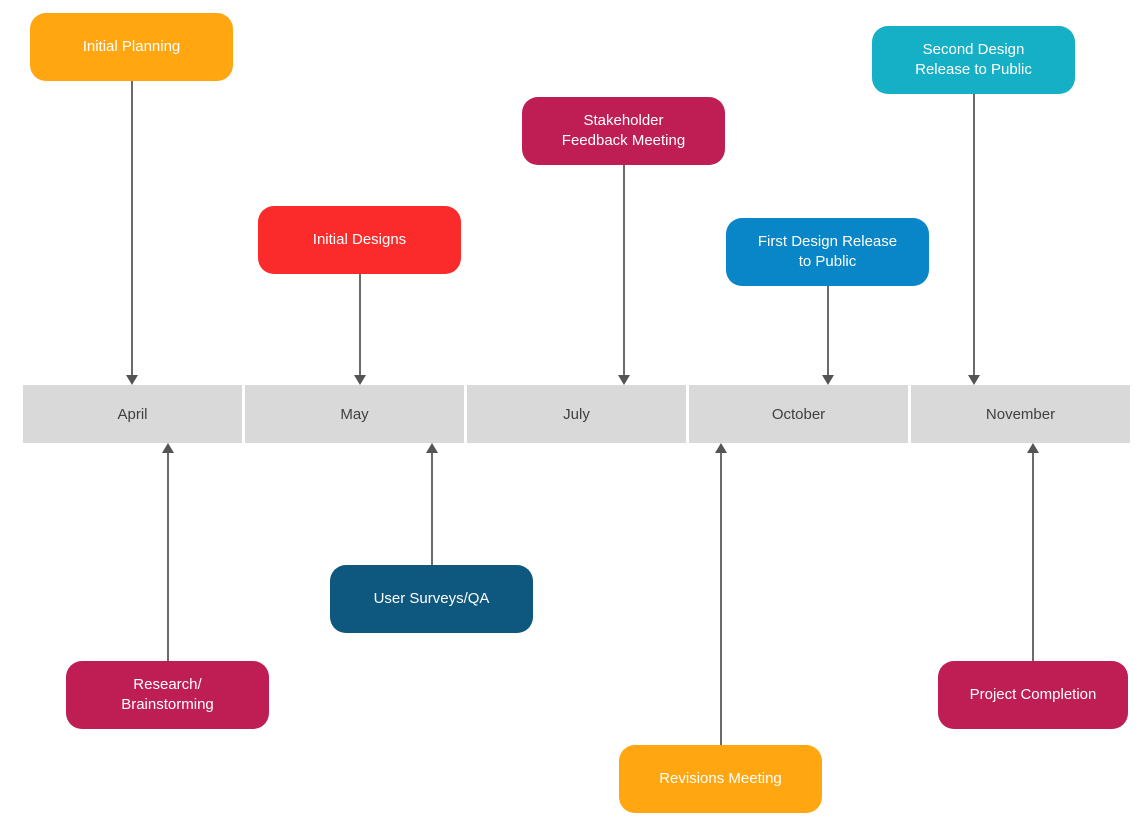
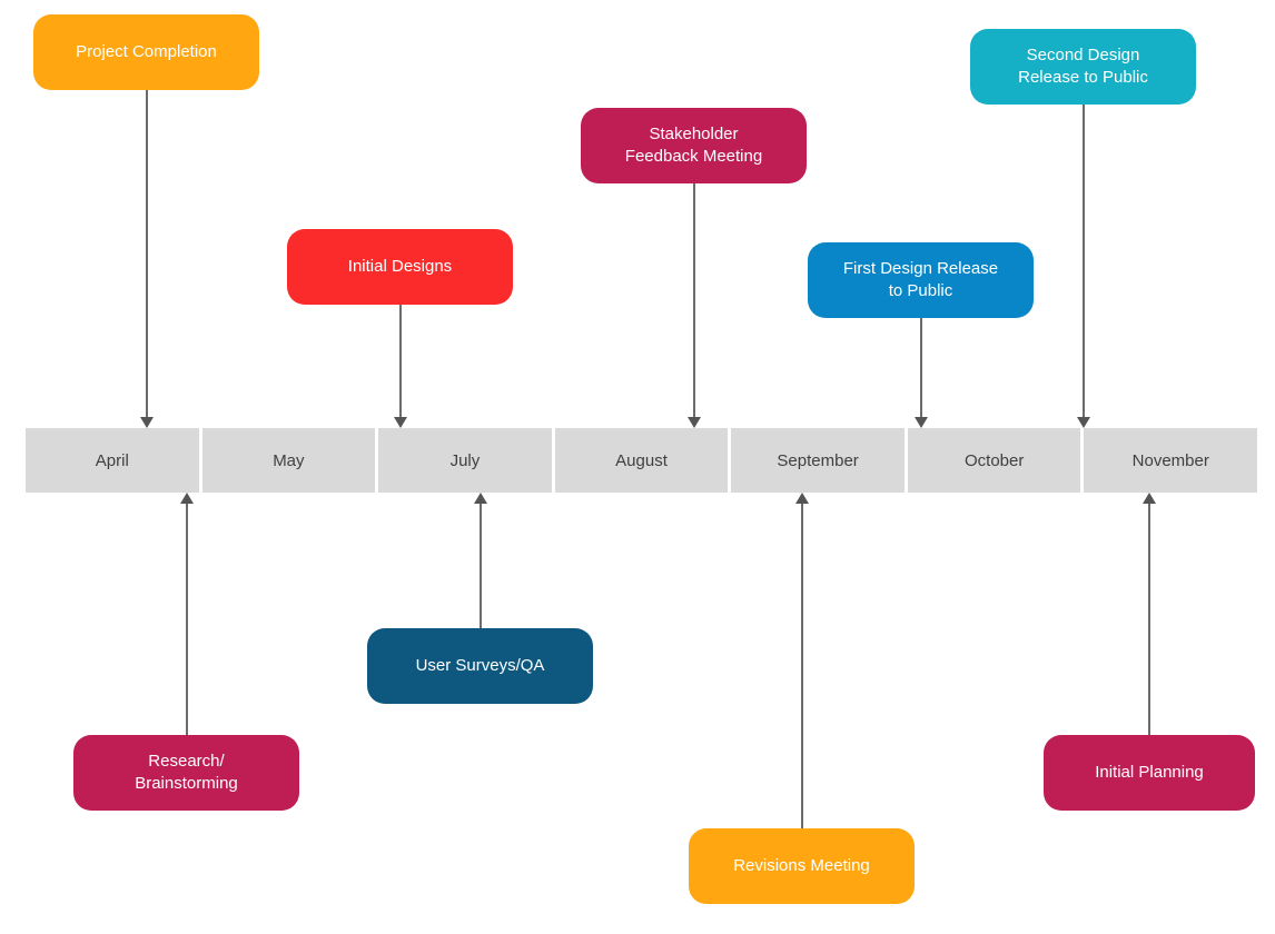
  April
  May
  July
+ August
+ September
  October
  November
- Initial Planning
+ Project Completion
  Research/
  Brainstorming
  Initial Designs
  User Surveys/QA
  Stakeholder
  Feedback Meeting
  Revisions Meeting
  First Design Release
  to Public
  Second Design
  Release to Public
- Project Completion
+ Initial Planning
